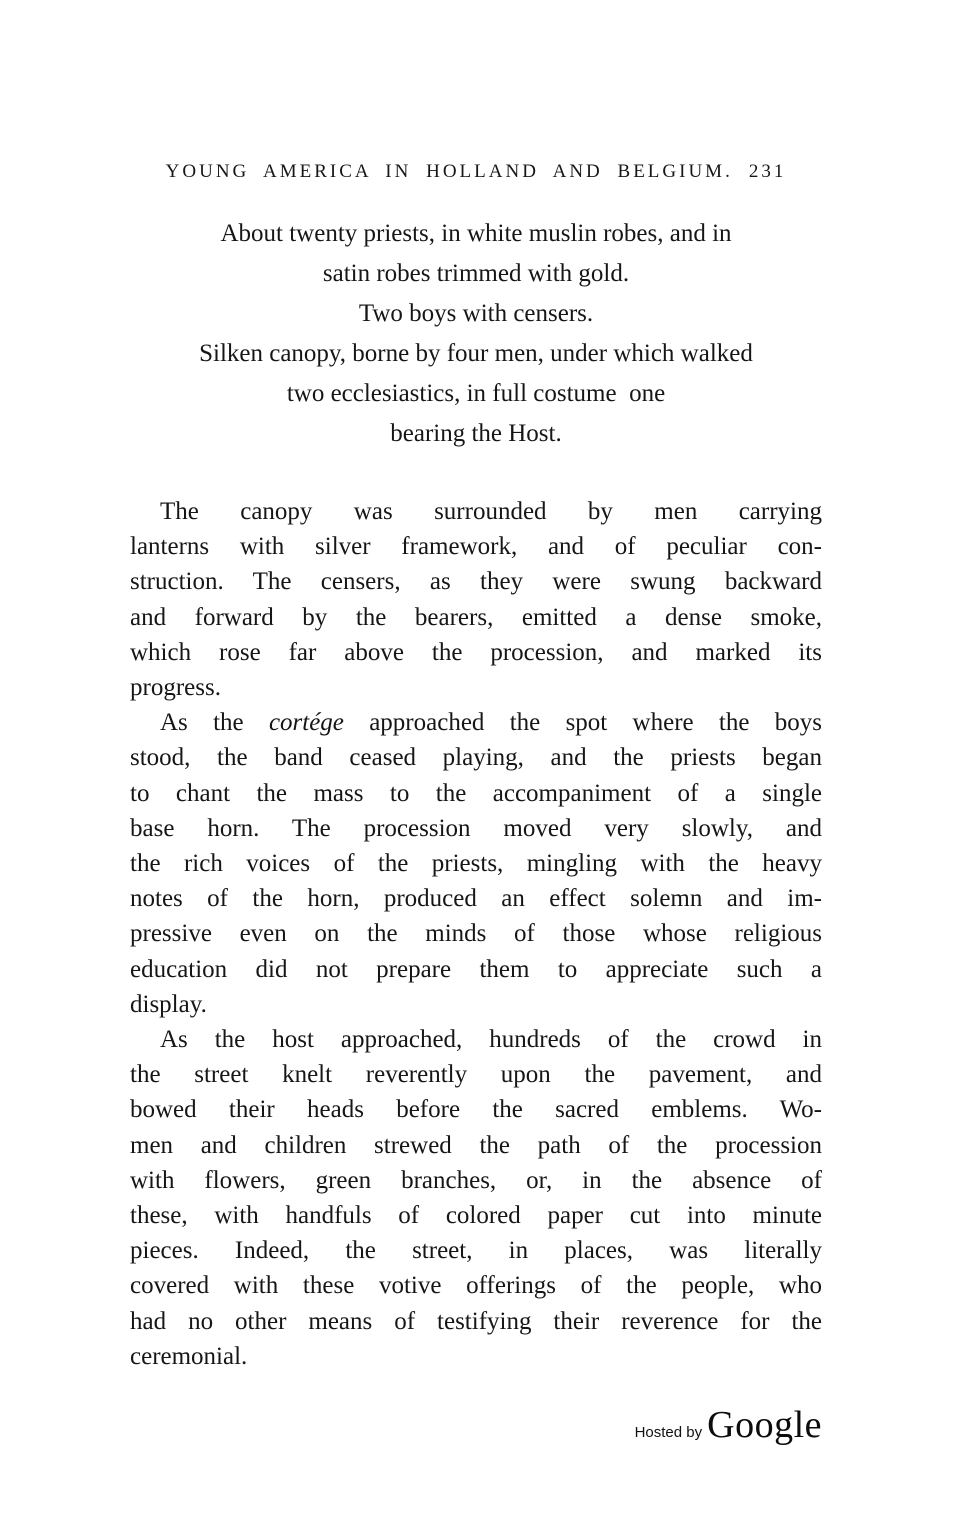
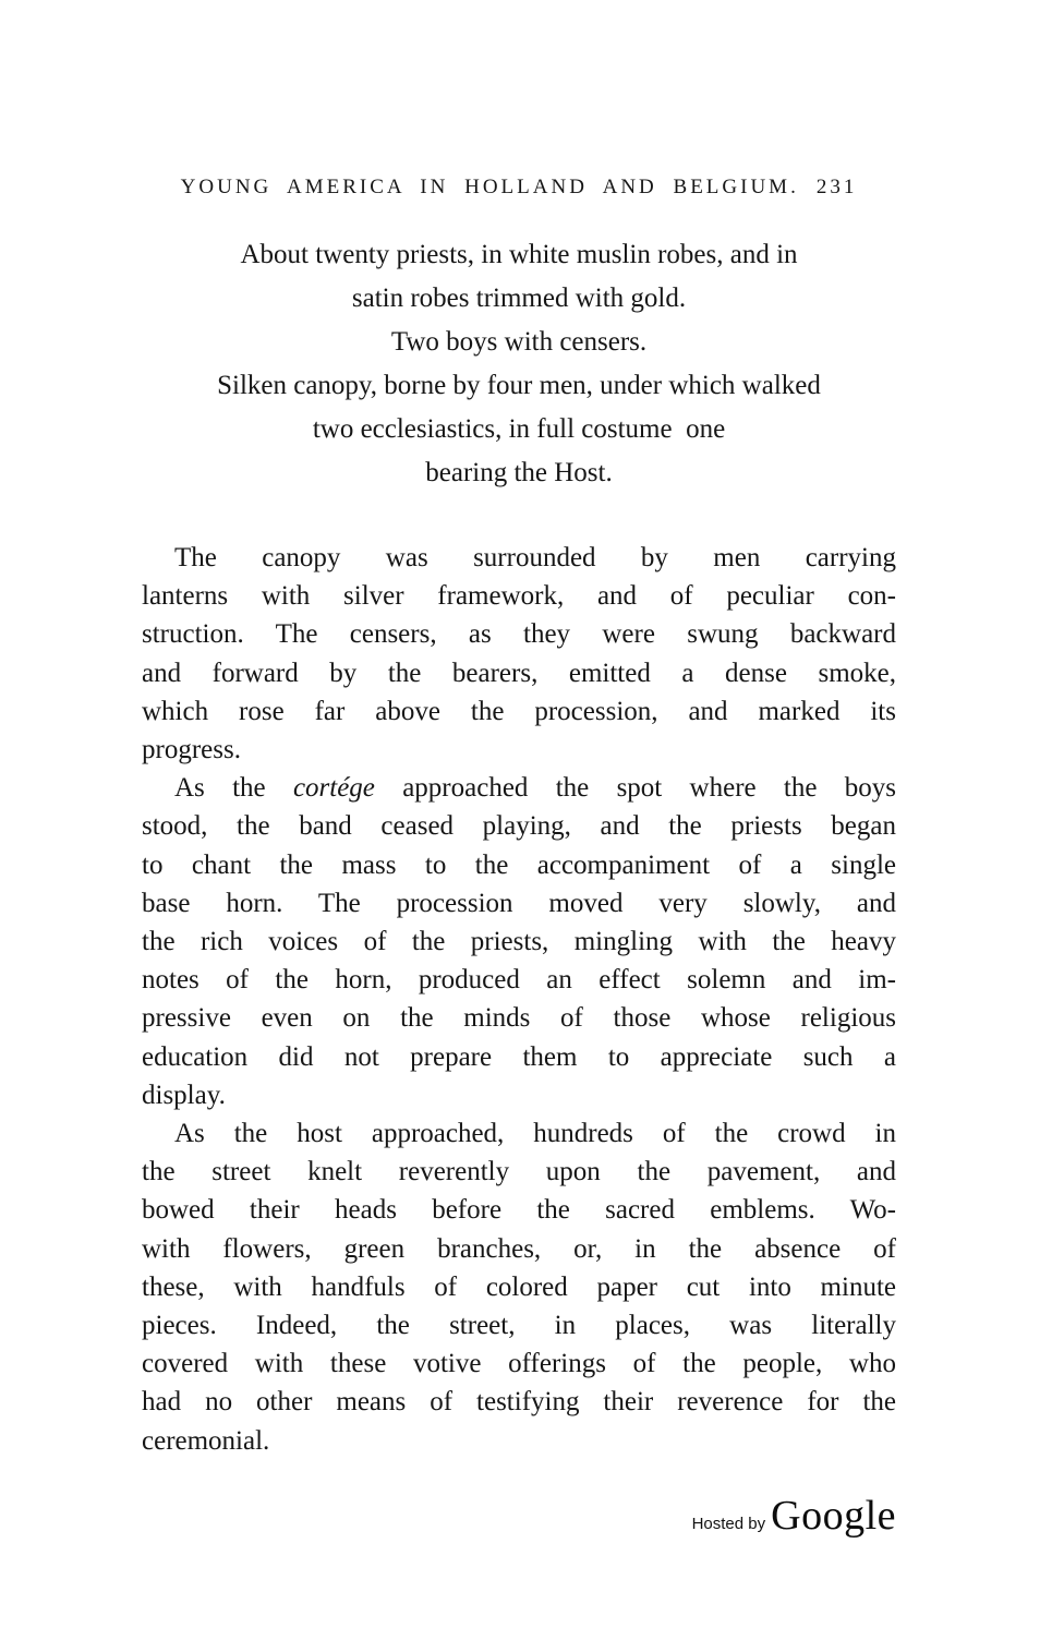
  YOUNG AMERICA IN HOLLAND AND BELGIUM.
  231
  About twenty priests, in white muslin robes, and in
  satin robes trimmed with gold.
  Two boys with censers.
  Silken canopy, borne by four men, under which walked
  two ecclesiastics, in full costume one
  bearing the Host.
  The canopy was surrounded by men carrying
  lanterns with silver framework, and of peculiar con-
  struction. The censers, as they were swung backward
  and forward by the bearers, emitted a dense smoke,
  which rose far above the procession, and marked its
  progress.
  As the cortége approached the spot where the boys
  stood, the band ceased playing, and the priests began
  to chant the mass to the accompaniment of a single
  base horn. The procession moved very slowly, and
  the rich voices of the priests, mingling with the heavy
  notes of the horn, produced an effect solemn and im-
  pressive even on the minds of those whose religious
  education did not prepare them to appreciate such a
  display.
  As the host approached, hundreds of the crowd in
  the street knelt reverently upon the pavement, and
  bowed their heads before the sacred emblems. Wo-
- men and children strewed the path of the procession
  with flowers, green branches, or, in the absence of
  these, with handfuls of colored paper cut into minute
  pieces. Indeed, the street, in places, was literally
  covered with these votive offerings of the people, who
  had no other means of testifying their reverence for the
  ceremonial.
  Hosted by
  Google
